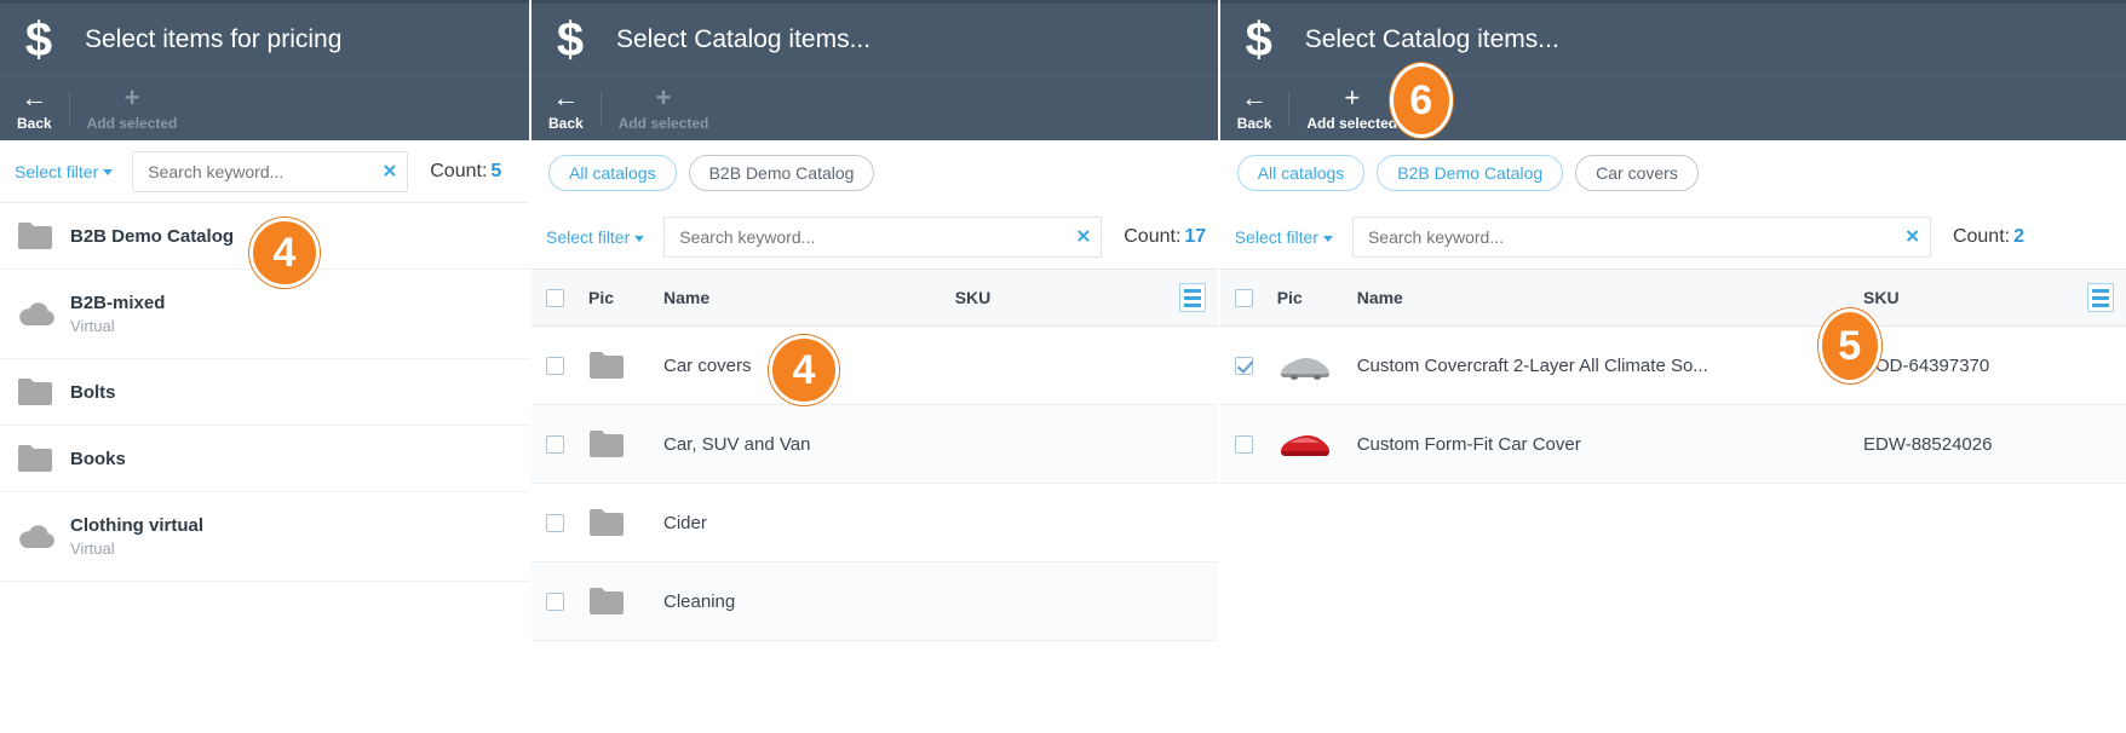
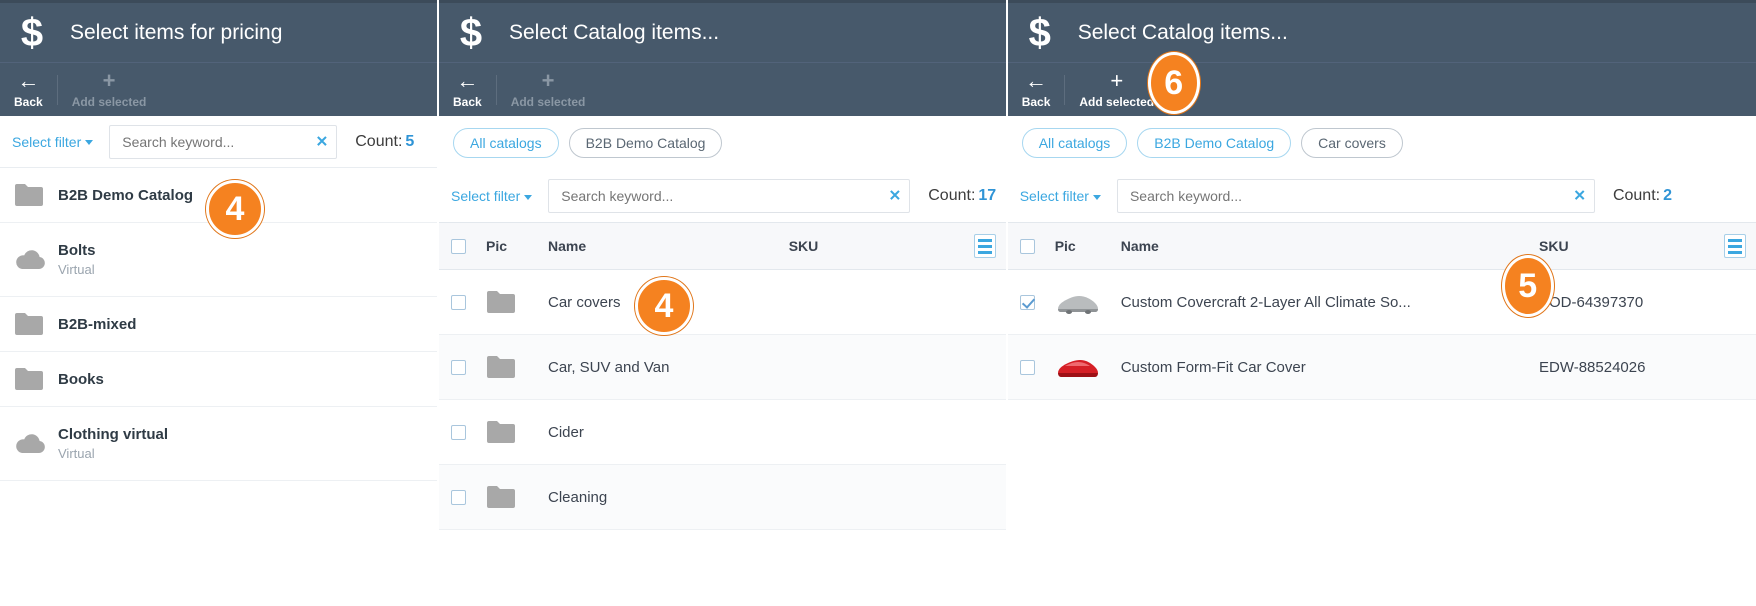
  $
  Select items for pricing
  ←
  Back
  +
  Add selected
  Select filter
  Search keyword...
  ✕
  Count: 5
  B2B Demo Catalog
- B2B-mixed
+ Bolts
  Virtual
- Bolts
+ B2B-mixed
  Books
  Clothing virtual
  Virtual
  4
  $
  Select Catalog items...
  ←
  Back
  +
  Add selected
  All catalogs
  B2B Demo Catalog
  Select filter
  Search keyword...
  ✕
  Count: 17
  	Pic	Name	SKU
  		Car covers
  		Car, SUV and Van
  		Cider
  		Cleaning
  4
  $
  Select Catalog items...
  ←
  Back
  +
  Add selected
  All catalogs
  B2B Demo Catalog
  Car covers
  Select filter
  Search keyword...
  ✕
  Count: 2
  	Pic	Name	SKU
  		Custom Covercraft 2-Layer All Climate So...	OD-64397370
  		Custom Form-Fit Car Cover	EDW-88524026
  6
  5
